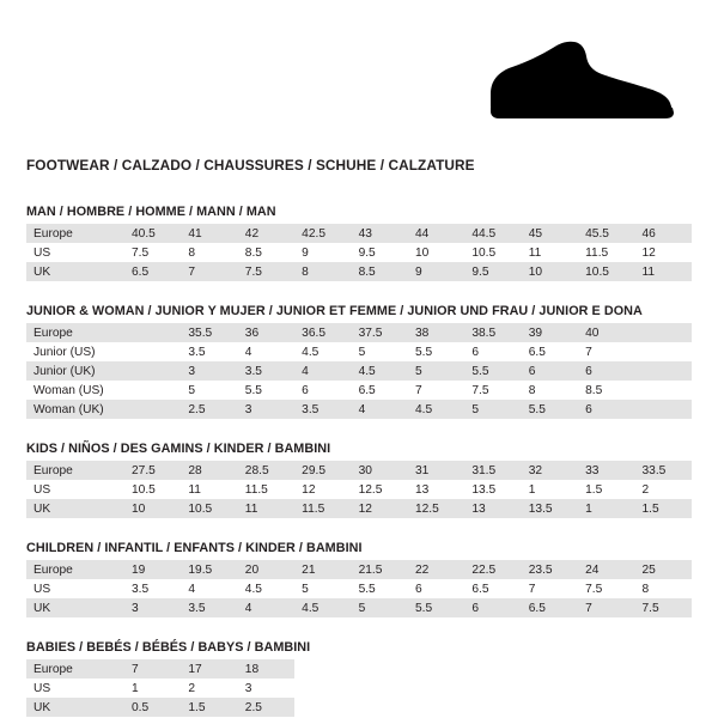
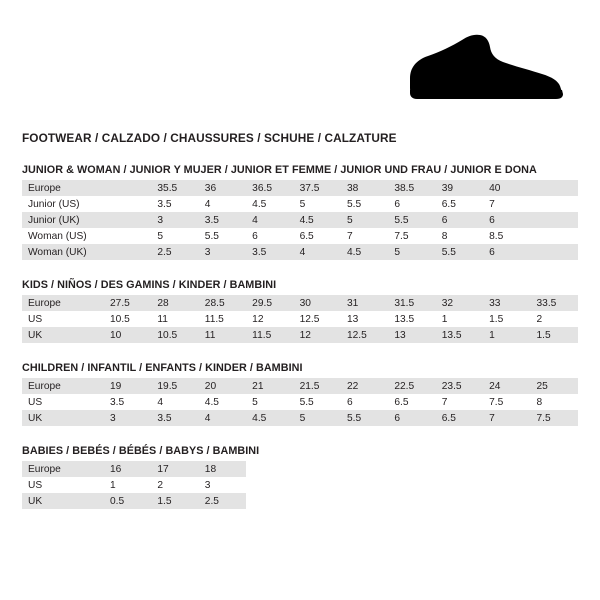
  FOOTWEAR / CALZADO / CHAUSSURES / SCHUHE / CALZATURE
- MAN / HOMBRE / HOMME / MANN / MAN
- Europe	40.5	41	42	42.5	43	44	44.5	45	45.5	46
- US	7.5	8	8.5	9	9.5	10	10.5	11	11.5	12
- UK	6.5	7	7.5	8	8.5	9	9.5	10	10.5	11
  JUNIOR & WOMAN / JUNIOR Y MUJER / JUNIOR ET FEMME / JUNIOR UND FRAU / JUNIOR E DONA
  Europe		35.5	36	36.5	37.5	38	38.5	39	40
  Junior (US)		3.5	4	4.5	5	5.5	6	6.5	7
  Junior (UK)		3	3.5	4	4.5	5	5.5	6	6
  Woman (US)		5	5.5	6	6.5	7	7.5	8	8.5
  Woman (UK)		2.5	3	3.5	4	4.5	5	5.5	6
  KIDS / NIÑOS / DES GAMINS / KINDER / BAMBINI
  Europe	27.5	28	28.5	29.5	30	31	31.5	32	33	33.5
  US	10.5	11	11.5	12	12.5	13	13.5	1	1.5	2
  UK	10	10.5	11	11.5	12	12.5	13	13.5	1	1.5
  CHILDREN / INFANTIL / ENFANTS / KINDER / BAMBINI
  Europe	19	19.5	20	21	21.5	22	22.5	23.5	24	25
  US	3.5	4	4.5	5	5.5	6	6.5	7	7.5	8
  UK	3	3.5	4	4.5	5	5.5	6	6.5	7	7.5
  BABIES / BEBÉS / BÉBÉS / BABYS / BAMBINI
- Europe	7	17	18
+ Europe	16	17	18
  US	1	2	3
  UK	0.5	1.5	2.5
